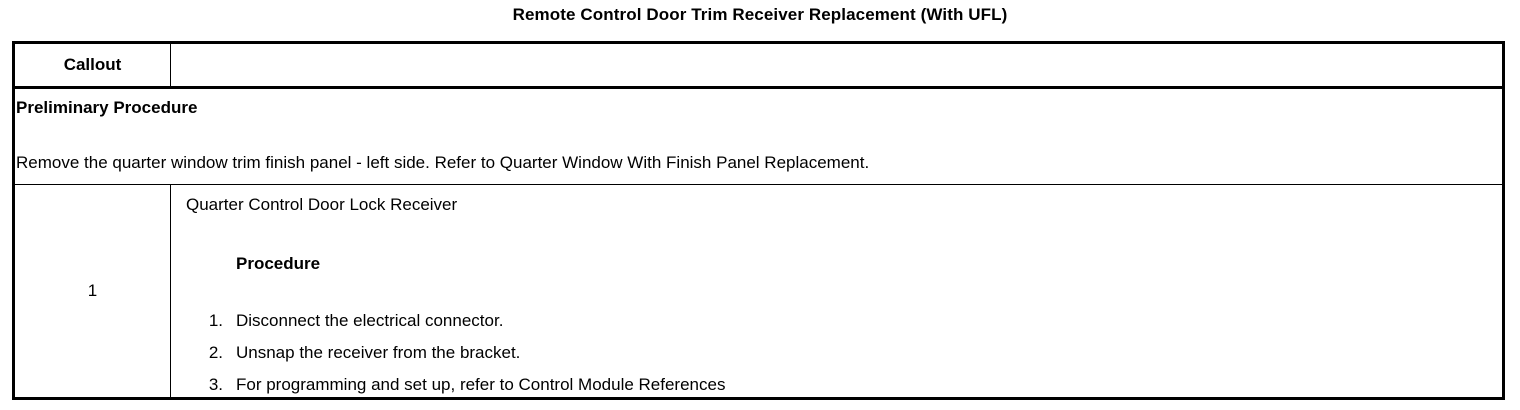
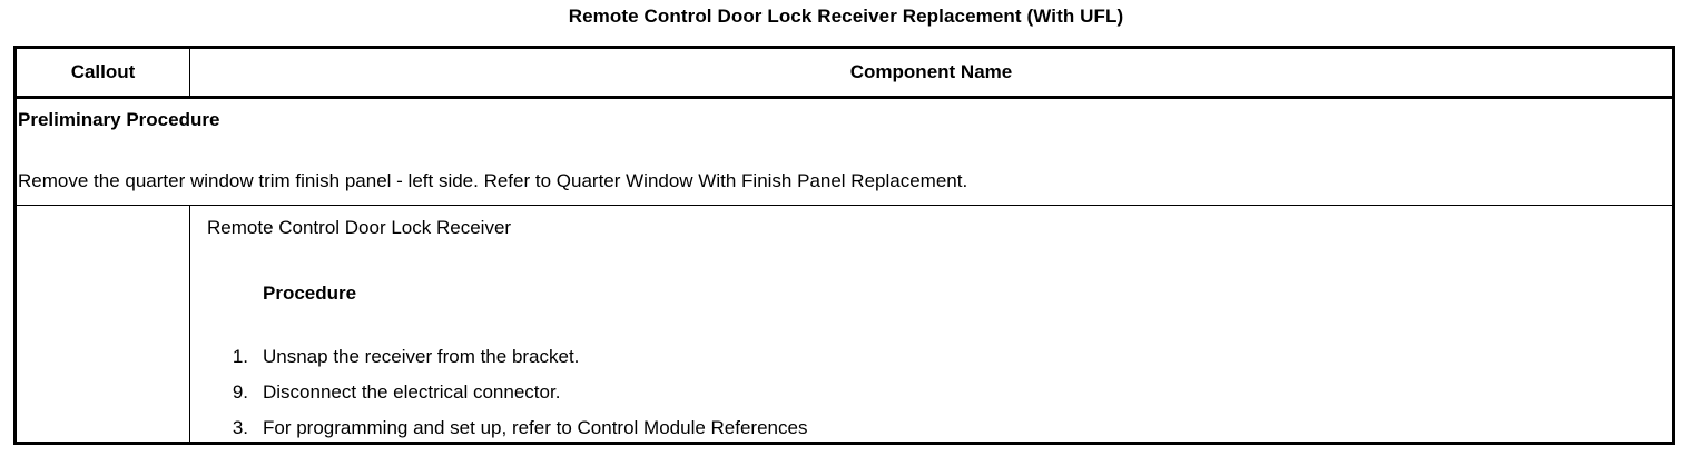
- Remote Control Door Trim Receiver Replacement (With UFL)
+ Remote Control Door Lock Receiver Replacement (With UFL)
  Callout
+ Component Name
  Preliminary Procedure
  Remove the quarter window trim finish panel - left side. Refer to Quarter Window With Finish Panel Replacement.
- 1
- Quarter Control Door Lock Receiver
+ Remote Control Door Lock Receiver
  Procedure
  1.
- Disconnect the electrical connector.
+ Unsnap the receiver from the bracket.
- 2.
+ 9.
- Unsnap the receiver from the bracket.
+ Disconnect the electrical connector.
  3.
  For programming and set up, refer to Control Module References
